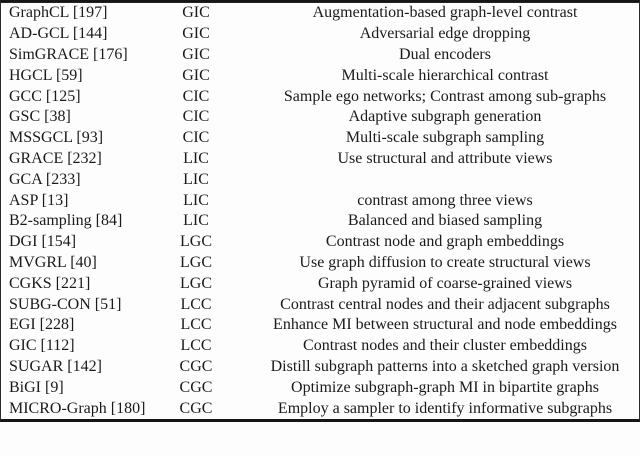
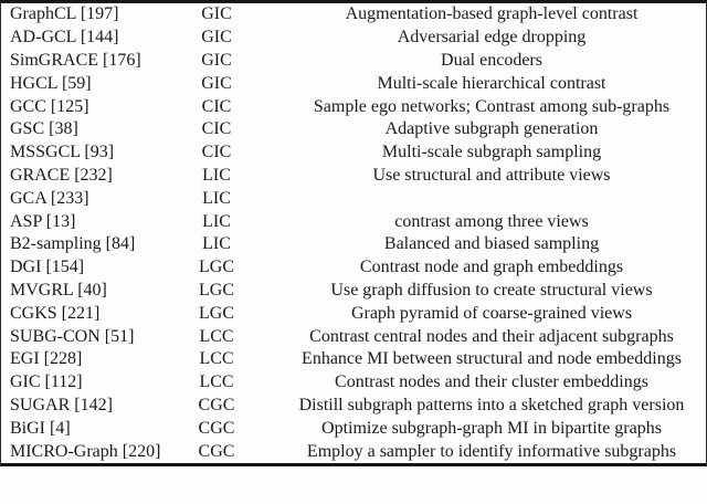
  GraphCL [197]
  GIC
  Augmentation-based graph-level contrast
  AD-GCL [144]
  GIC
  Adversarial edge dropping
  SimGRACE [176]
  GIC
  Dual encoders
  HGCL [59]
  GIC
  Multi-scale hierarchical contrast
  GCC [125]
  CIC
  Sample ego networks; Contrast among sub-graphs
  GSC [38]
  CIC
  Adaptive subgraph generation
  MSSGCL [93]
  CIC
  Multi-scale subgraph sampling
  GRACE [232]
  LIC
  Use structural and attribute views
  GCA [233]
  LIC
  ASP [13]
  LIC
  contrast among three views
  B2-sampling [84]
  LIC
  Balanced and biased sampling
  DGI [154]
  LGC
  Contrast node and graph embeddings
  MVGRL [40]
  LGC
  Use graph diffusion to create structural views
  CGKS [221]
  LGC
  Graph pyramid of coarse-grained views
  SUBG-CON [51]
  LCC
  Contrast central nodes and their adjacent subgraphs
  EGI [228]
  LCC
  Enhance MI between structural and node embeddings
  GIC [112]
  LCC
  Contrast nodes and their cluster embeddings
  SUGAR [142]
  CGC
  Distill subgraph patterns into a sketched graph version
- BiGI [9]
+ BiGI [4]
  CGC
  Optimize subgraph-graph MI in bipartite graphs
- MICRO-Graph [180]
+ MICRO-Graph [220]
  CGC
  Employ a sampler to identify informative subgraphs
